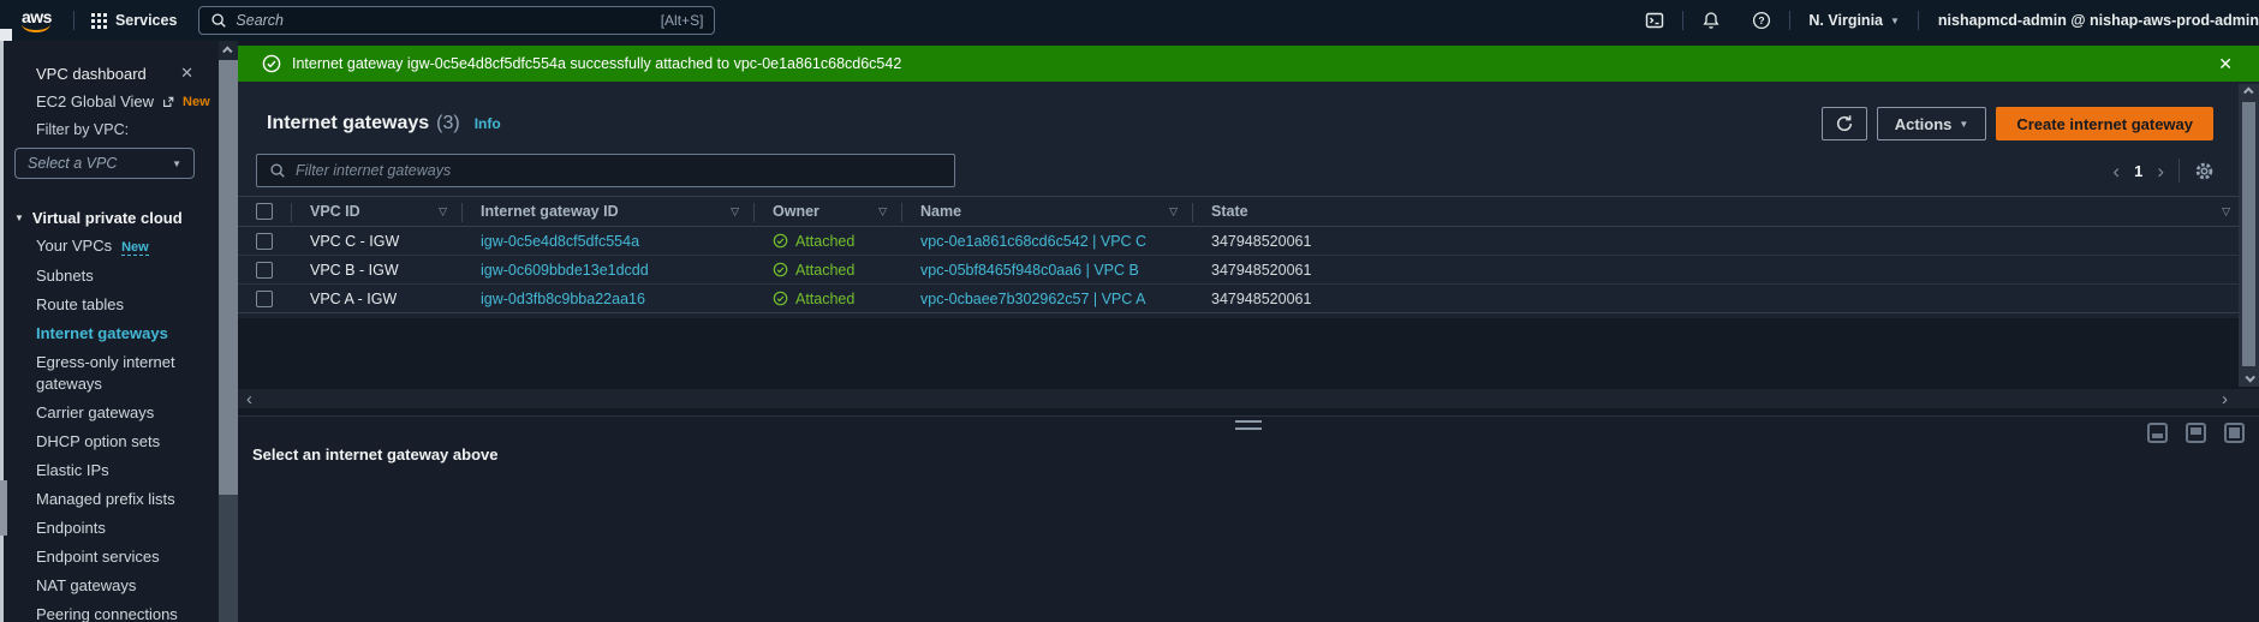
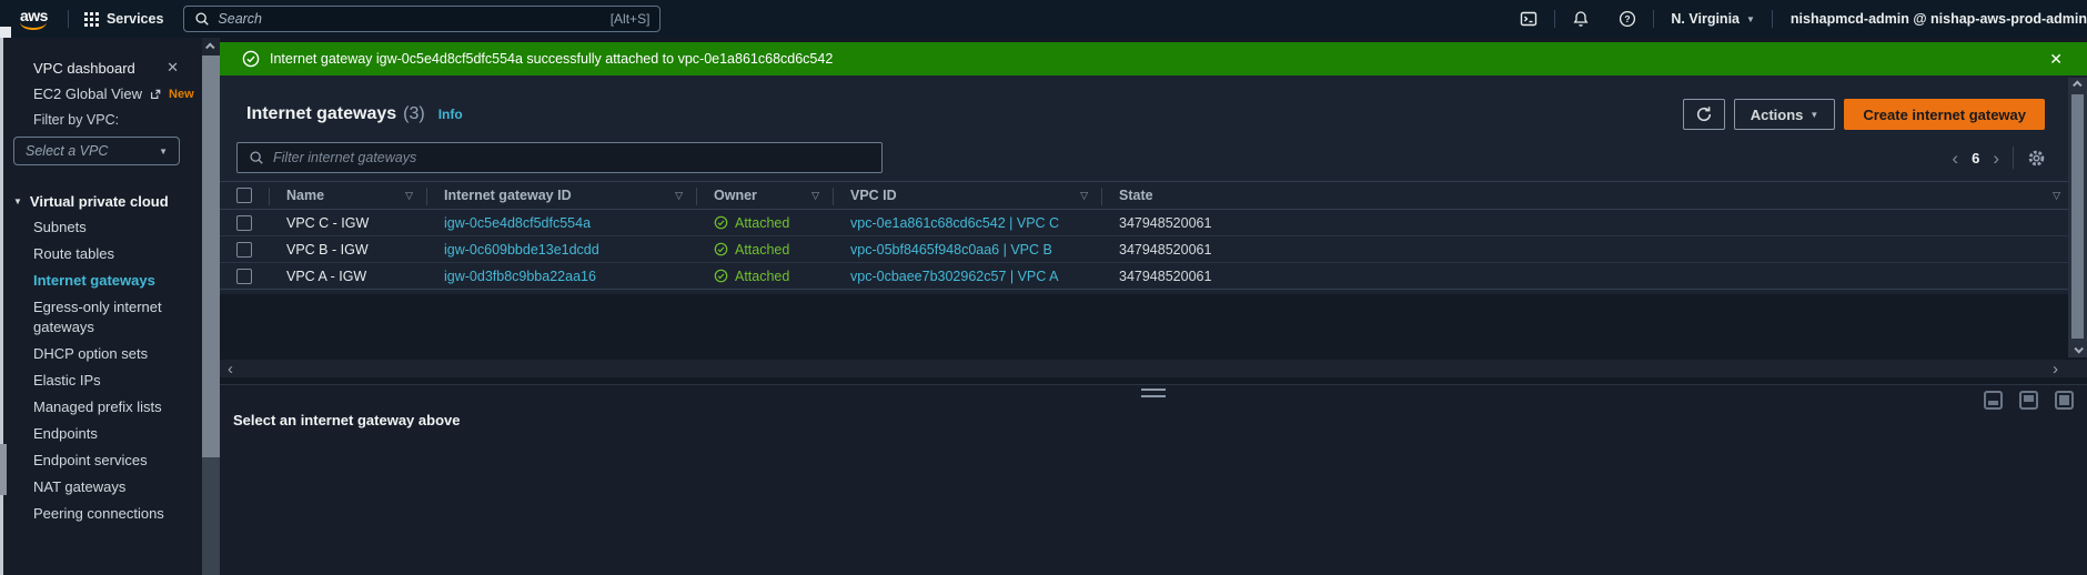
  aws
  Services
  Search
  [Alt+S]
  ?
  N. Virginia
  ▼
  nishapmcd-admin @ nishap-aws-prod-admin
  VPC dashboard
  ✕
  EC2 Global View
  New
  Filter by VPC:
  Select a VPC
  ▼
  ▼
  Virtual private cloud
- Your VPCs New
  Subnets
  Route tables
  Internet gateways
  Egress-only internet gateways
- Carrier gateways
  DHCP option sets
  Elastic IPs
  Managed prefix lists
  Endpoints
  Endpoint services
  NAT gateways
  Peering connections
  Internet gateway igw-0c5e4d8cf5dfc554a successfully attached to vpc-0e1a861c68cd6c542
  ✕
  Internet gateways
  (3)
  Info
  Actions
  ▼
  Create internet gateway
  Filter internet gateways
  ‹
- 1
+ 6
  ›
- VPC ID
+ Name
  ▽
  Internet gateway ID
  ▽
  Owner
  ▽
- Name
+ VPC ID
  ▽
  State
  ▽
  VPC C - IGW
  igw-0c5e4d8cf5dfc554a
  Attached
  vpc-0e1a861c68cd6c542 | VPC C
  347948520061
  VPC B - IGW
  igw-0c609bbde13e1dcdd
  Attached
  vpc-05bf8465f948c0aa6 | VPC B
  347948520061
  VPC A - IGW
  igw-0d3fb8c9bba22aa16
  Attached
  vpc-0cbaee7b302962c57 | VPC A
  347948520061
  ‹
  ›
  Select an internet gateway above
